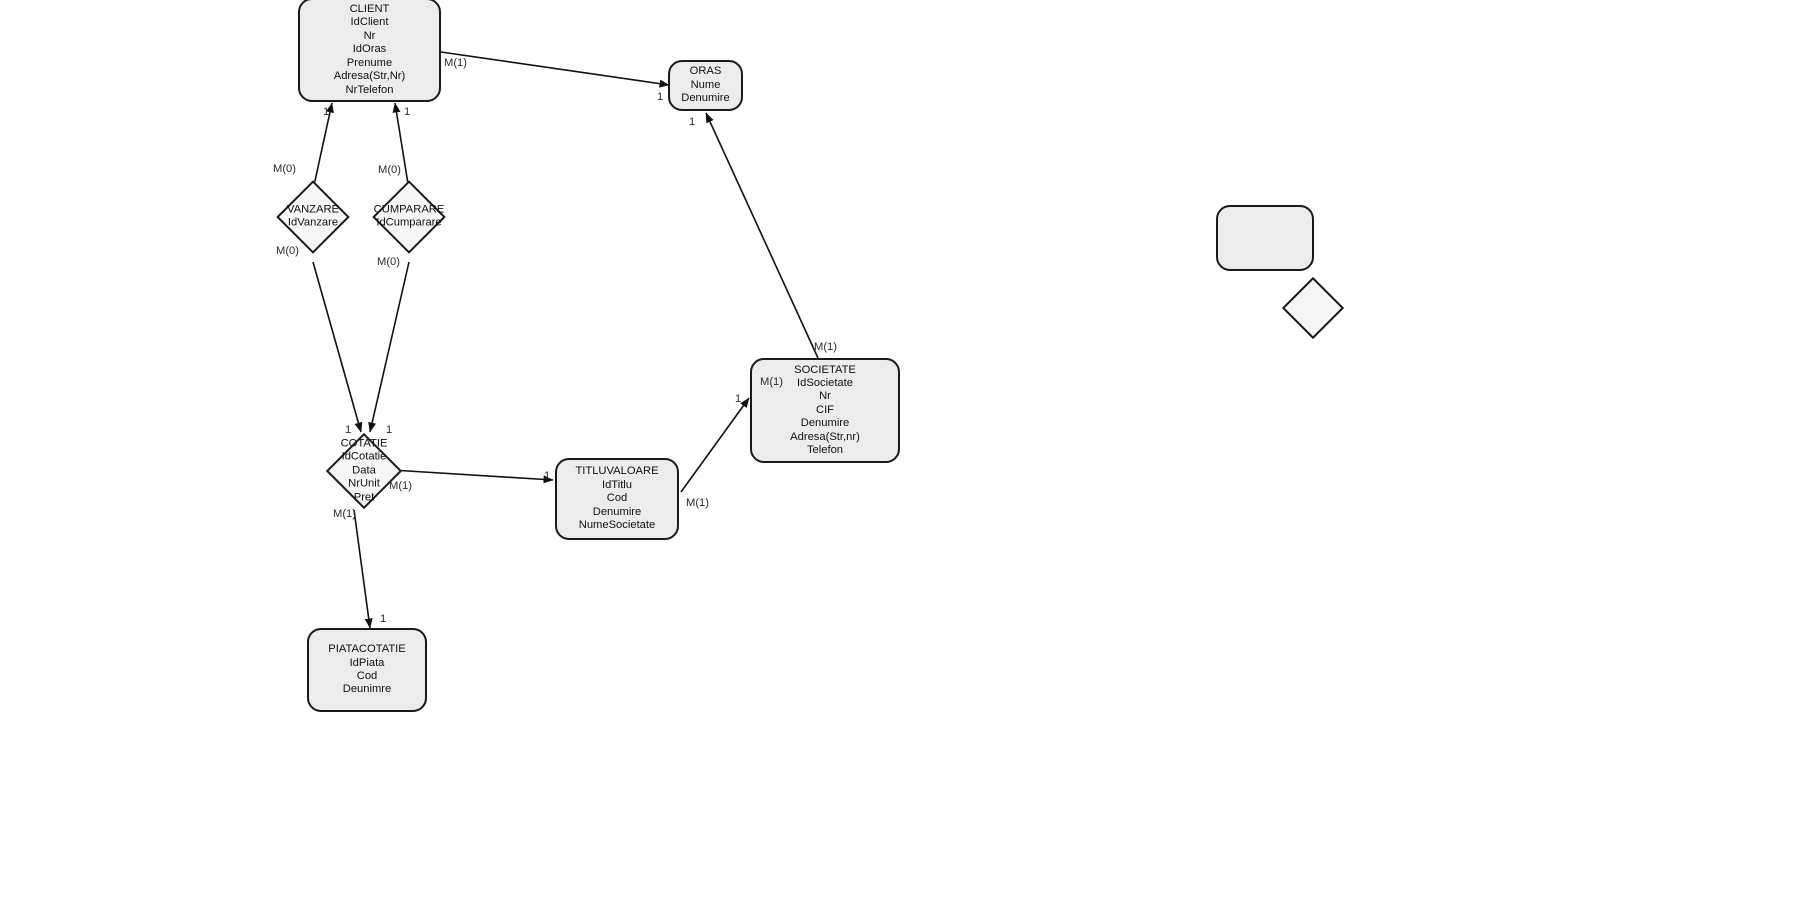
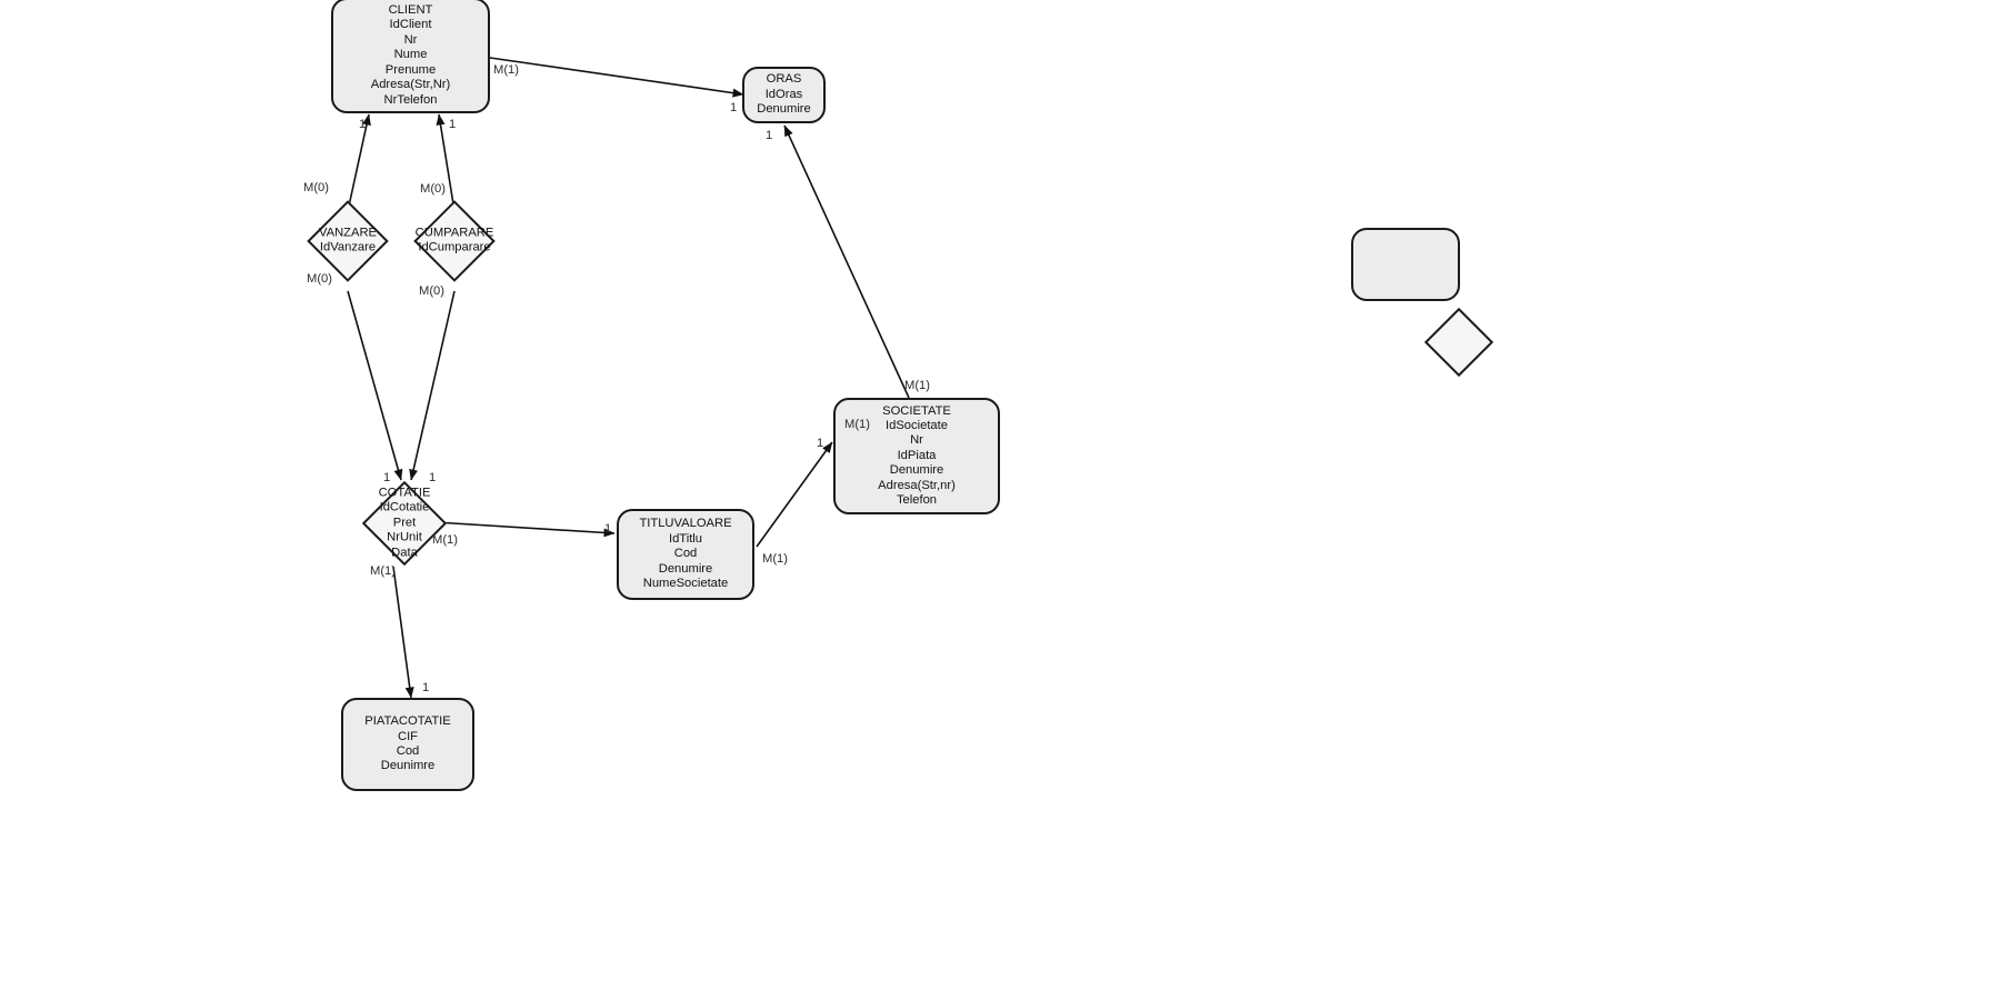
  CLIENT
  IdClient
  Nr
- IdOras
+ Nume
  Prenume
  Adresa(Str,Nr)
  NrTelefon
  ORAS
- Nume
+ IdOras
  Denumire
  SOCIETATE
  IdSocietate
  Nr
- CIF
+ IdPiata
  Denumire
  Adresa(Str,nr)
  Telefon
  TITLUVALOARE
  IdTitlu
  Cod
  Denumire
  NumeSocietate
  PIATACOTATIE
- IdPiata
+ CIF
  Cod
  Deunimre
  VANZARE
  IdVanzare
  CUMPARARE
  IdCumparare
  COTATIE
  IdCotatie
- Data
+ Pret
  NrUnit
- Pret
+ Data
  M(1)
  1
  1
  1
  M(0)
  M(0)
  M(0)
  M(0)
  1
  1
  M(1)
  1
  M(1)
  1
  M(1)
  M(1)
  1
  M(1)
  1
